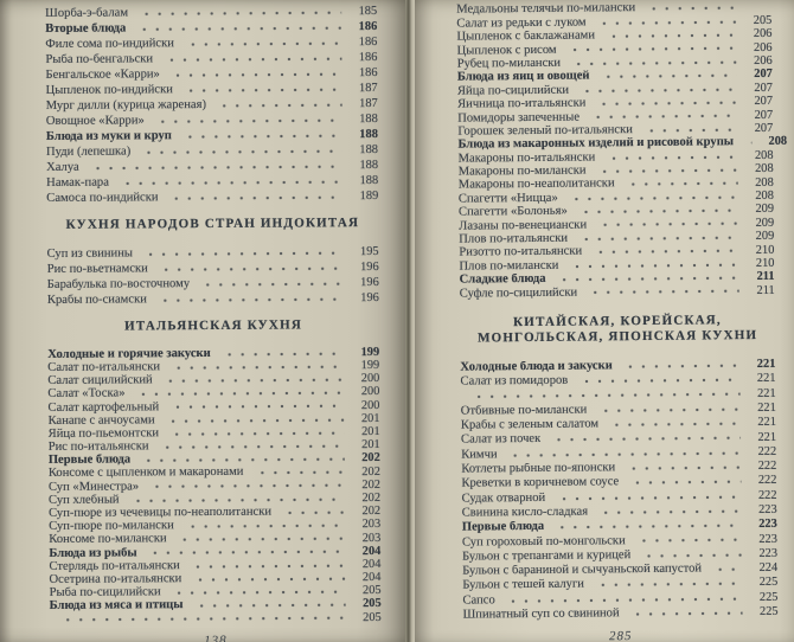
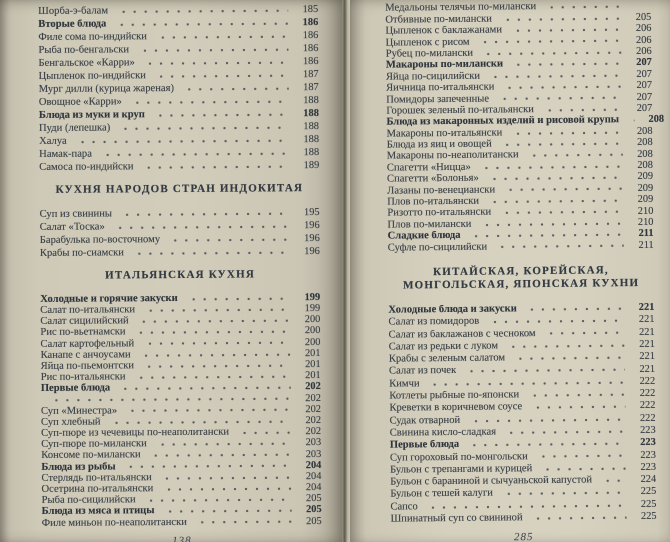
  Шорба-э-балам
  185
  Вторые блюда
  186
  Филе сома по-индийски
  186
  Рыба по-бенгальски
  186
  Бенгальское «Карри»
  186
  Цыпленок по-индийски
  187
  Мург дилли (курица жареная)
  187
  Овощное «Карри»
  188
  Блюда из муки и круп
  188
  Пуди (лепешка)
  188
  Халуа
  188
  Намак-пара
  188
  Самоса по-индийски
  189
  КУХНЯ НАРОДОВ СТРАН ИНДОКИТАЯ
  Суп из свинины
  195
- Рис по-вьетнамски
+ Салат «Тоска»
  196
  Барабулька по-восточному
  196
  Крабы по-сиамски
  196
  ИТАЛЬЯНСКАЯ КУХНЯ
  Холодные и горячие закуски
  199
  Салат по-итальянски
  199
  Салат сицилийский
  200
- Салат «Тоска»
+ Рис по-вьетнамски
  200
  Салат картофельный
  200
  Канапе с анчоусами
  201
  Яйца по-пьемонтски
  201
  Рис по-итальянски
  201
  Первые блюда
  202
- Консоме с цыпленком и макаронами
  202
  Суп «Минестра»
  202
  Суп хлебный
  202
  Суп-пюре из чечевицы по-неаполитански
  202
  Суп-пюре по-милански
  203
  Консоме по-милански
  203
  Блюда из рыбы
  204
  Стерлядь по-итальянски
  204
  Осетрина по-итальянски
  204
  Рыба по-сицилийски
  205
  Блюда из мяса и птицы
  205
+ Филе миньон по-неаполитански
  205
  138
  Медальоны телячьи по-милански
- Салат из редьки с луком
+ Отбивные по-милански
  205
  Цыпленок с баклажанами
  206
  Цыпленок с рисом
  206
  Рубец по-милански
  206
- Блюда из яиц и овощей
+ Макароны по-милански
  207
  Яйца по-сицилийски
  207
  Яичница по-итальянски
  207
  Помидоры запеченные
  207
  Горошек зеленый по-итальянски
  207
  Блюда из макаронных изделий и рисовой крупы
  208
  Макароны по-итальянски
  208
- Макароны по-милански
+ Блюда из яиц и овощей
  208
  Макароны по-неаполитански
  208
  Спагетти «Ницца»
  208
  Спагетти «Болонья»
  209
  Лазаны по-венециански
  209
  Плов по-итальянски
  209
  Ризотто по-итальянски
  210
  Плов по-милански
  210
  Сладкие блюда
  211
  Суфле по-сицилийски
  211
  КИТАЙСКАЯ, КОРЕЙСКАЯ, МОНГОЛЬСКАЯ, ЯПОНСКАЯ КУХНИ
  Холодные блюда и закуски
  221
  Салат из помидоров
  221
+ Салат из баклажанов с чесноком
  221
- Отбивные по-милански
+ Салат из редьки с луком
  221
  Крабы с зеленым салатом
  221
  Салат из почек
  221
  Кимчи
  222
  Котлеты рыбные по-японски
  222
  Креветки в коричневом соусе
  222
  Судак отварной
  222
  Свинина кисло-сладкая
  223
  Первые блюда
  223
  Суп гороховый по-монгольски
  223
  Бульон с трепангами и курицей
  223
  Бульон с бараниной и сычуаньской капустой
  224
  Бульон с тешей калуги
  225
  Сапсо
  225
  Шпинатный суп со свининой
  225
  285
